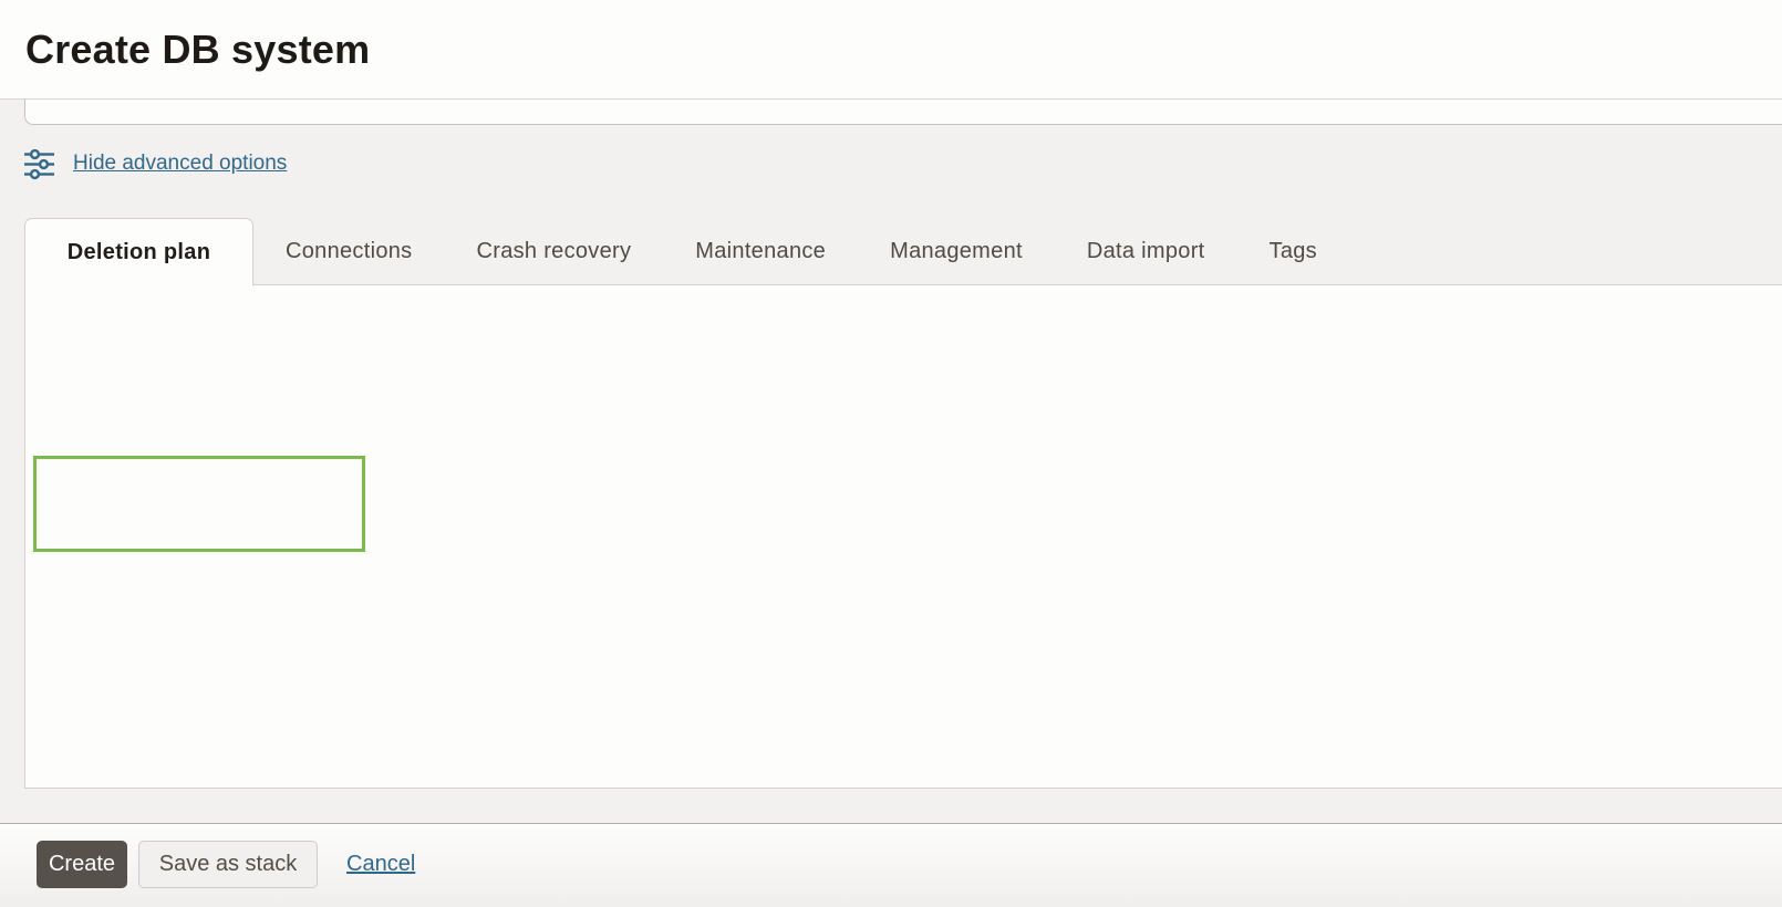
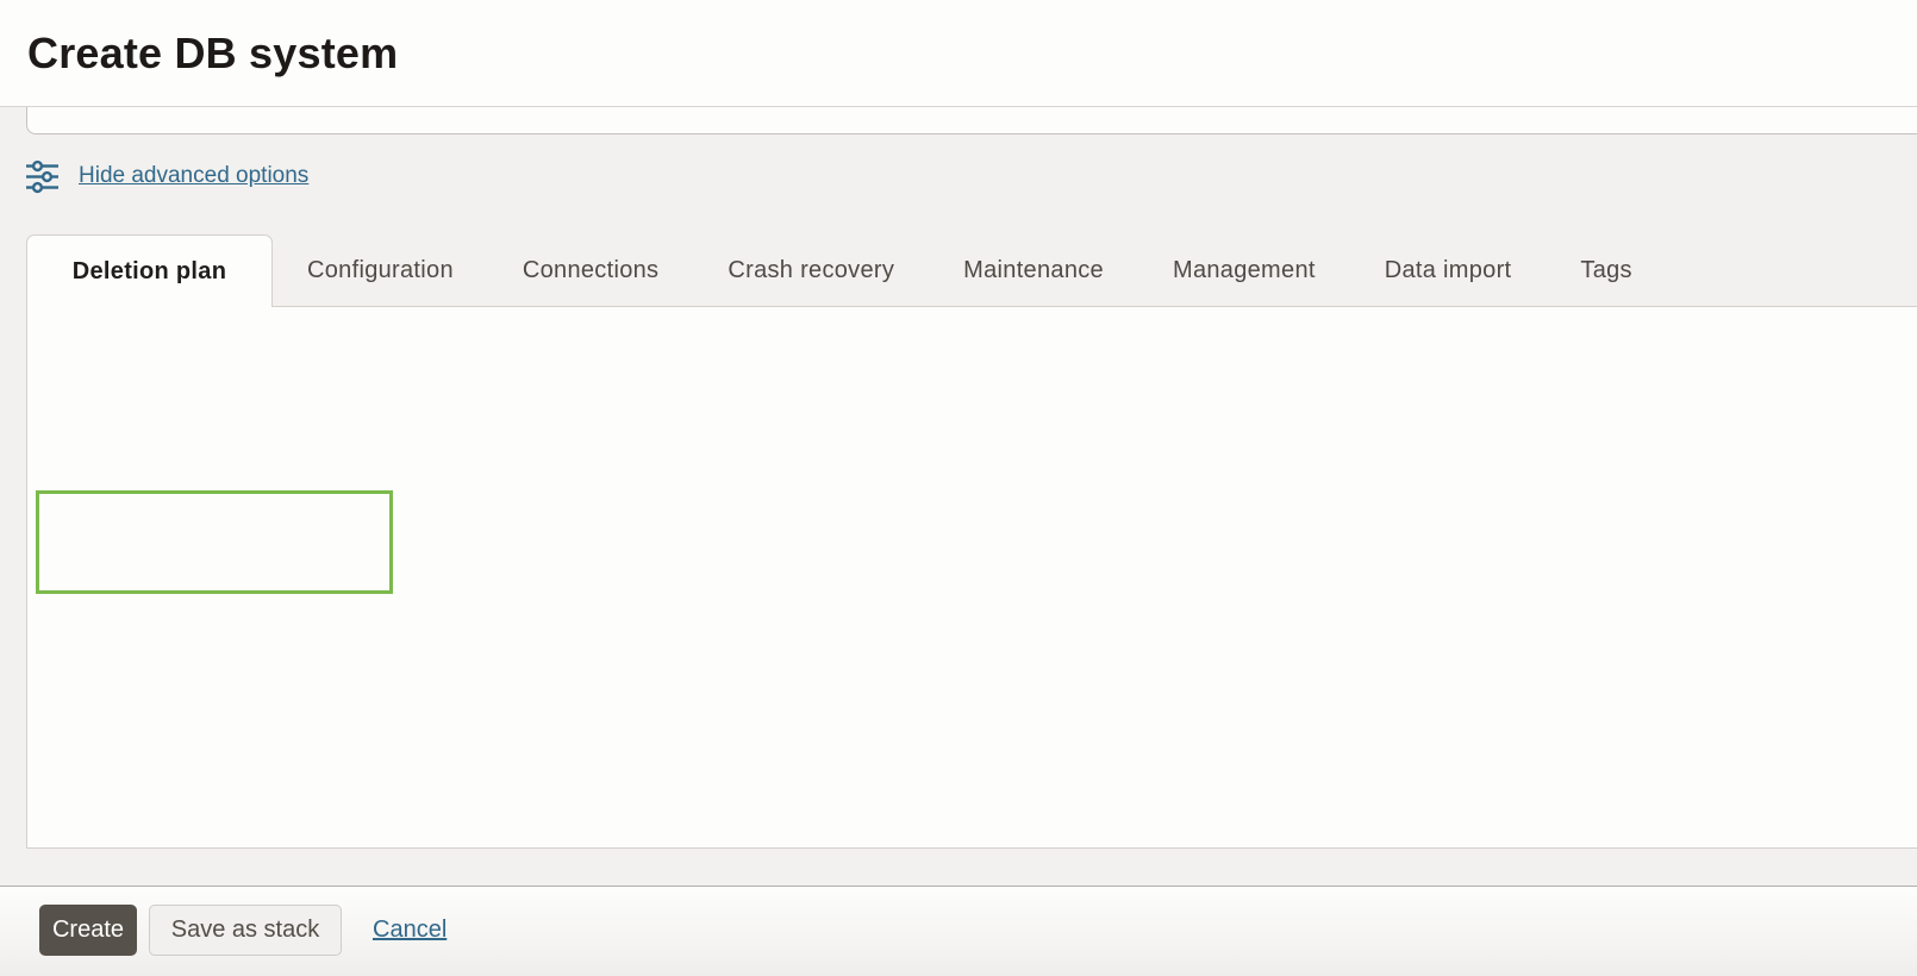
  Create DB system
  Hide advanced options
  Deletion plan
+ Configuration
  Connections
  Crash recovery
  Maintenance
  Management
  Data import
  Tags
  Create
  Save as stack
  Cancel
